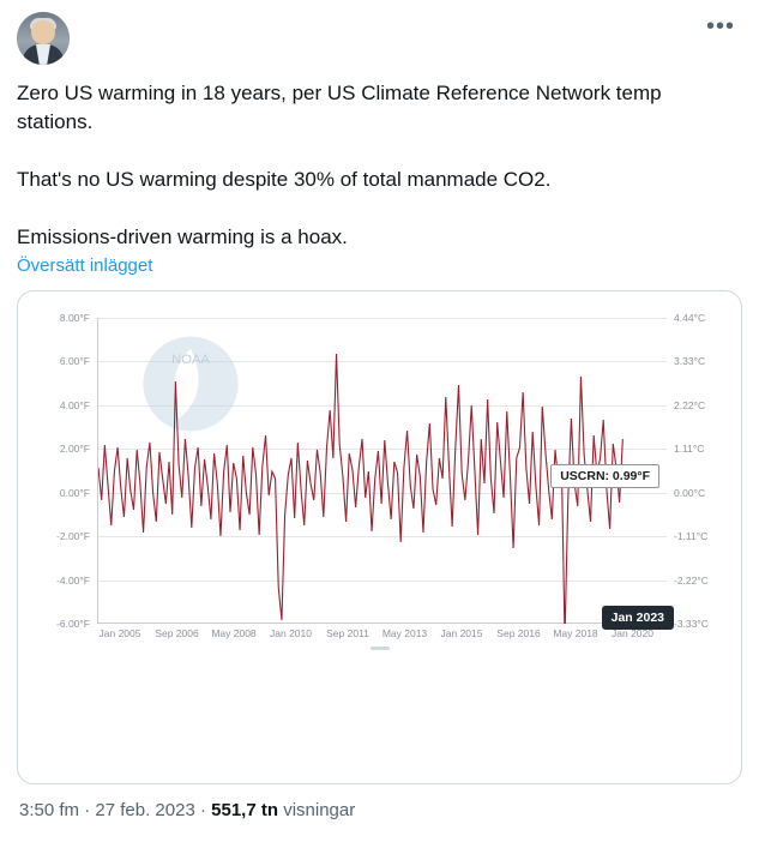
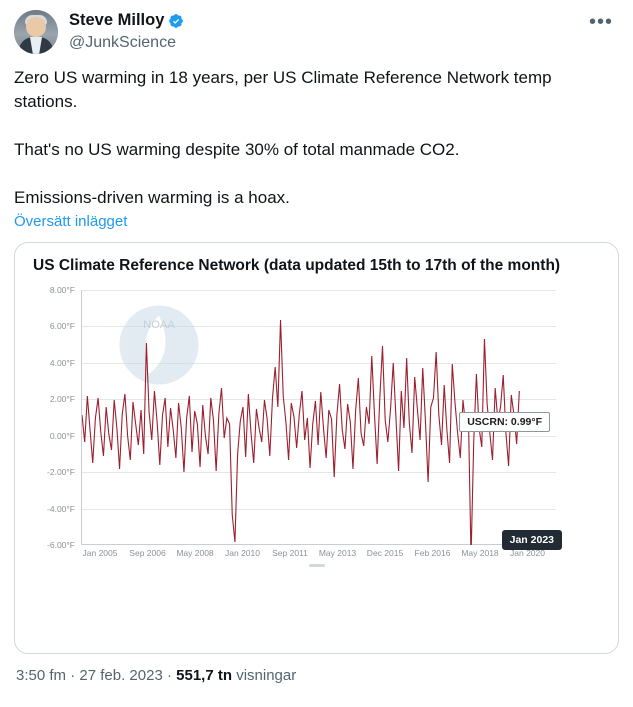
+ Steve Milloy
+ @JunkScience
  •••
  Zero US warming in 18 years, per US Climate Reference Network temp stations.
  That's no US warming despite 30% of total manmade CO2.
  Emissions-driven warming is a hoax.
  Översätt inlägget
+ US Climate Reference Network (data updated 15th to 17th of the month)
  8.00°F
  6.00°F
  4.00°F
  2.00°F
  0.00°F
  -2.00°F
  -4.00°F
  -6.00°F
- 4.44°C
- 3.33°C
- 2.22°C
- 1.11°C
- 0.00°C
- -1.11°C
- -2.22°C
- -3.33°C
  NOAA
  USCRN: 0.99°F
  Jan 2023
  Jan 2005
  Sep 2006
  May 2008
  Jan 2010
  Sep 2011
  May 2013
- Jan 2015
+ Dec 2015
- Sep 2016
+ Feb 2016
  May 2018
  Jan 2020
  3:50 fm · 27 feb. 2023 · 551,7 tn visningar
